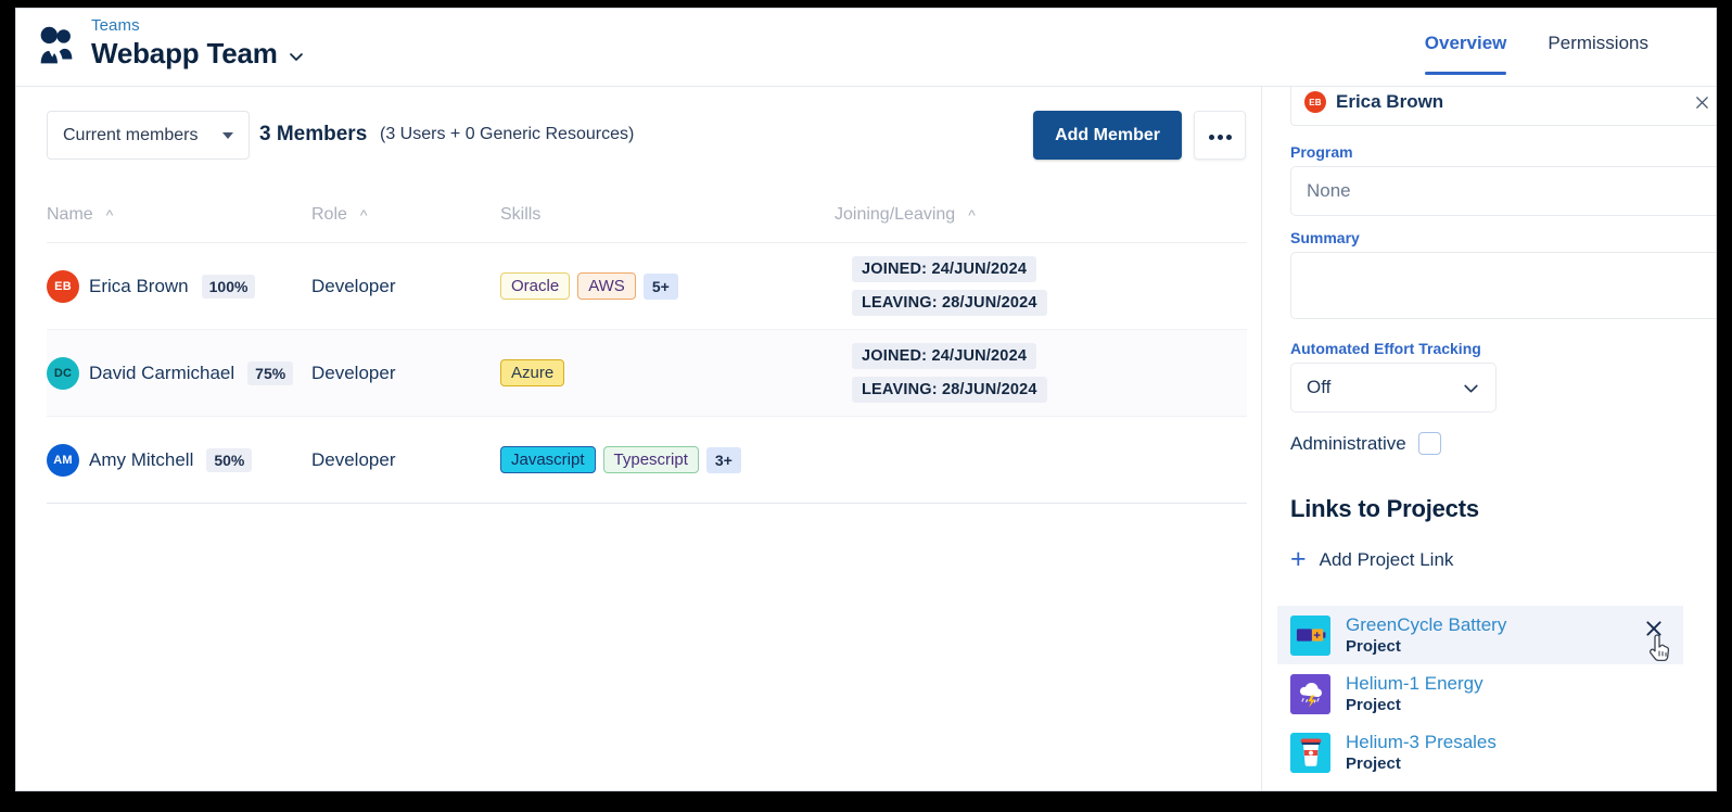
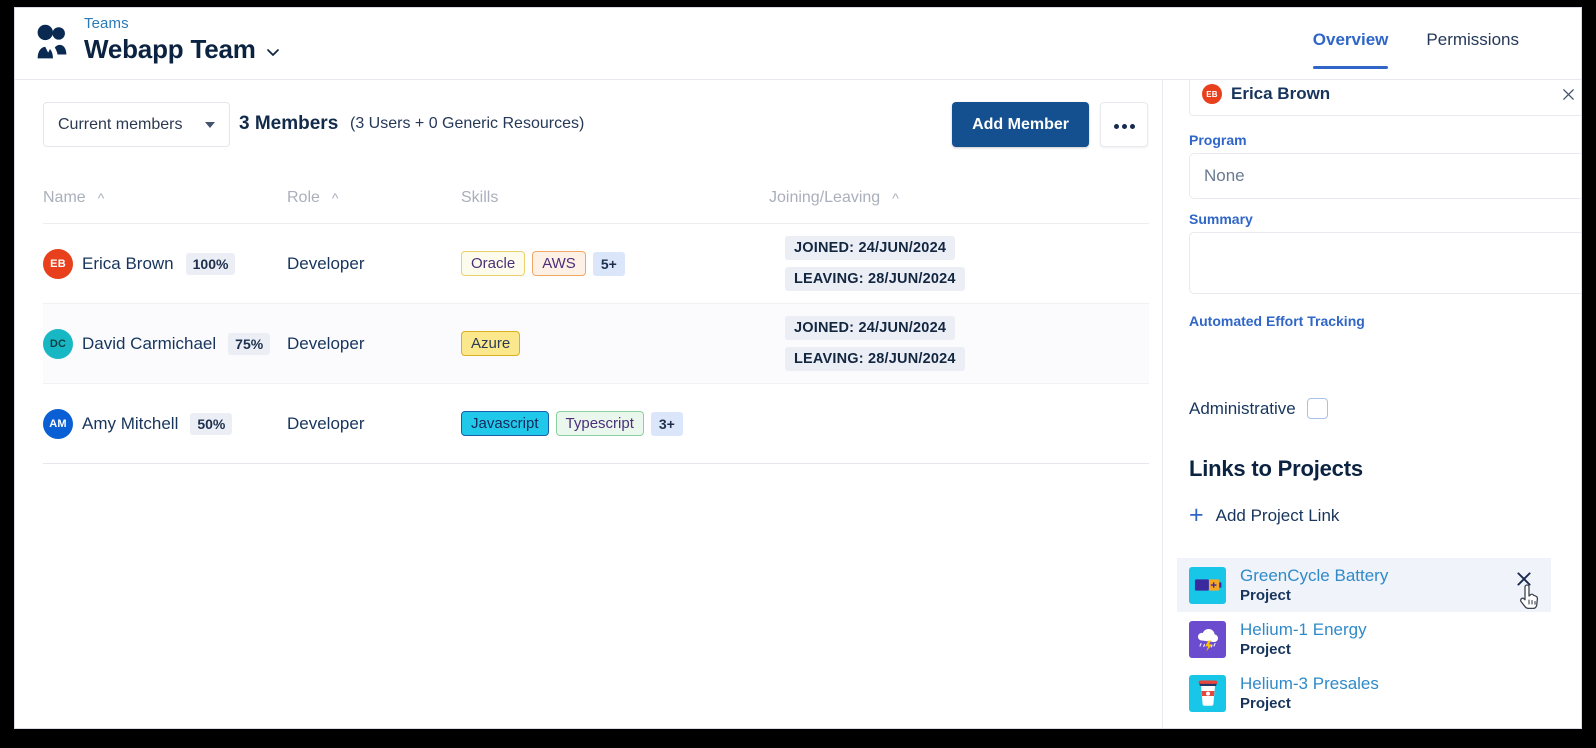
  Teams
  Webapp Team
  Overview
  Permissions
  Current members
  3 Members
  (3 Users + 0 Generic Resources)
  Add Member
  Name
  ^
  Role
  ^
  Skills
  Joining/Leaving
  ^
  EB
  Erica Brown
  100%
  Developer
  Oracle
  AWS
  5+
  JOINED: 24/JUN/2024
  LEAVING: 28/JUN/2024
  DC
  David Carmichael
  75%
  Developer
  Azure
  JOINED: 24/JUN/2024
  LEAVING: 28/JUN/2024
  AM
  Amy Mitchell
  50%
  Developer
  Javascript
  Typescript
  3+
  EB
  Erica Brown
  Program
  None
  Summary
  Automated Effort Tracking
- Off
  Administrative
  Links to Projects
  +
  Add Project Link
  GreenCycle Battery
  Project
  Helium-1 Energy
  Project
  Helium-3 Presales
  Project
